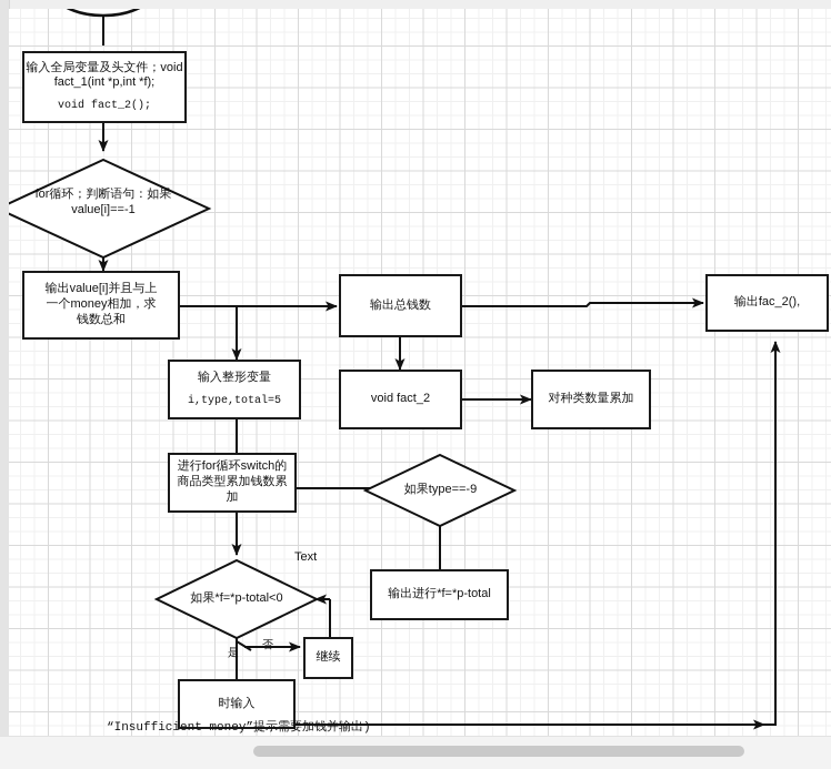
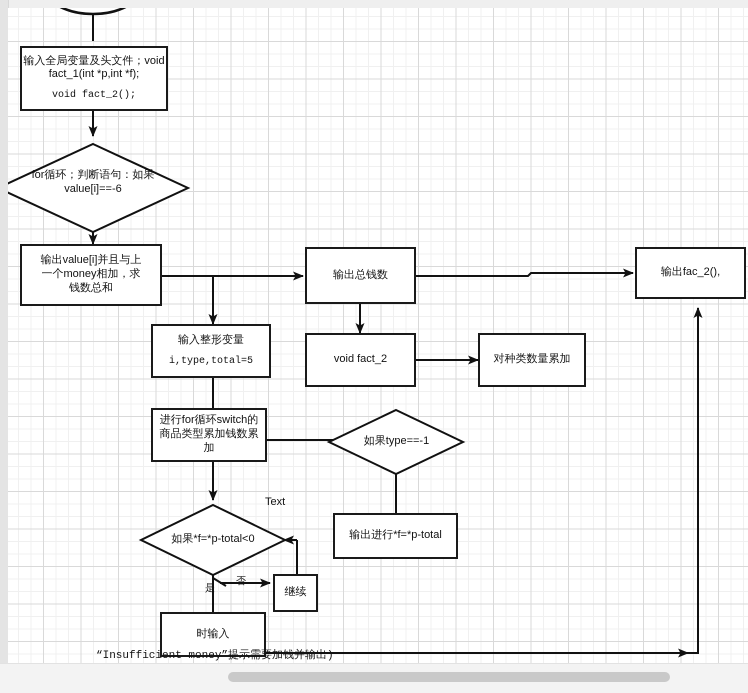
  输入全局变量及头文件；void
  fact_1(int *p,int *f);
  void fact_2();
  for循环；判断语句：如果
- value[i]==-1
+ value[i]==-6
  输出value[i]并且与上
  一个money相加，求
  钱数总和
  输出总钱数
  输出fac_2(),
  void fact_2
  对种类数量累加
  输入整形变量
  i,type,total=5
  进行for循环switch的
  商品类型累加钱数累
  加
- 如果type==-9
+ 如果type==-1
  输出进行*f=*p-total
  如果*f=*p-total<0
  继续
  时输入
  Text
  是
  否
  “Insufficient money”提示需要加钱并输出)
